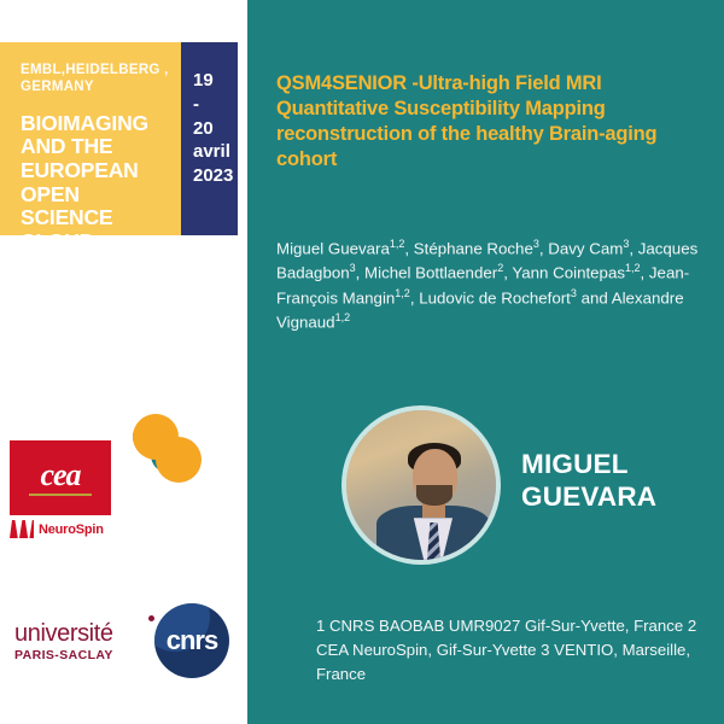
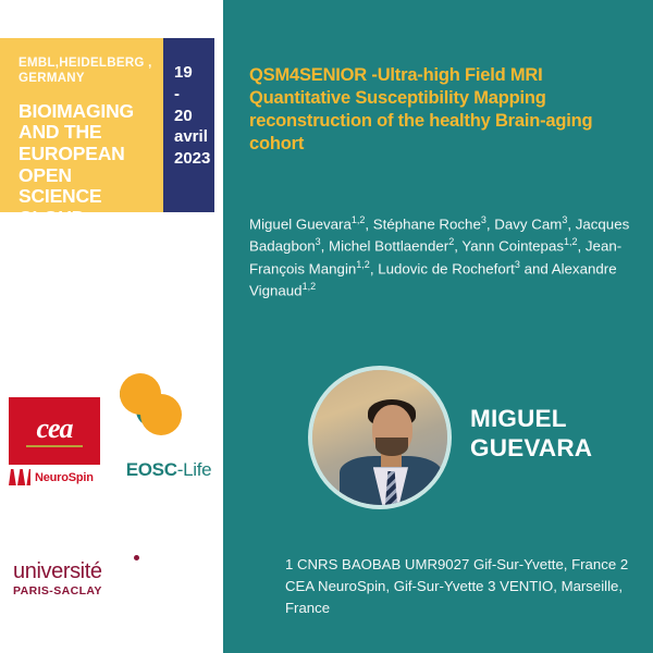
  EMBL,HEIDELBERG , GERMANY
  BIOIMAGING
  AND THE
  EUROPEAN
  OPEN SCIENCE
  CLOUD
  19
  -
  20
  avril
  2023
  QSM4SENIOR -Ultra-high Field MRI Quantitative Susceptibility Mapping reconstruction of the healthy Brain-aging cohort
  Miguel Guevara1,2, Stéphane Roche3, Davy Cam3, Jacques Badagbon3, Michel Bottlaender2, Yann Cointepas1,2, Jean-François Mangin1,2, Ludovic de Rochefort3 and Alexandre Vignaud1,2
  MIGUEL
  GUEVARA
  1 CNRS BAOBAB UMR9027 Gif-Sur-Yvette, France 2 CEA NeuroSpin, Gif-Sur-Yvette 3 VENTIO, Marseille, France
  cea
  NeuroSpin
+ EOSC-Life
  université
  PARIS-SACLAY
- cnrs
